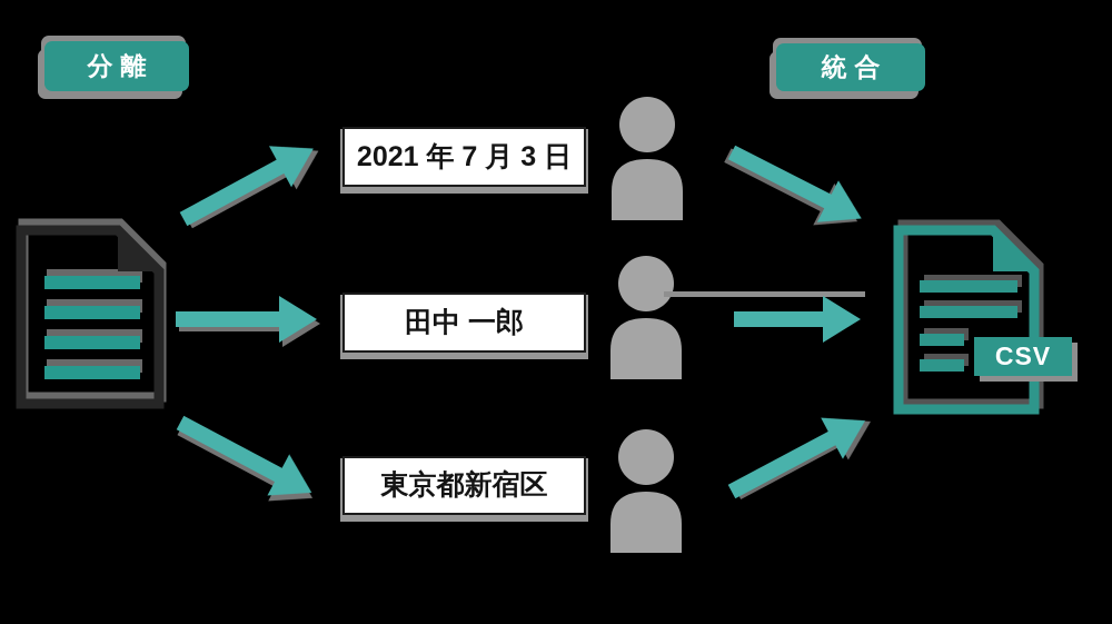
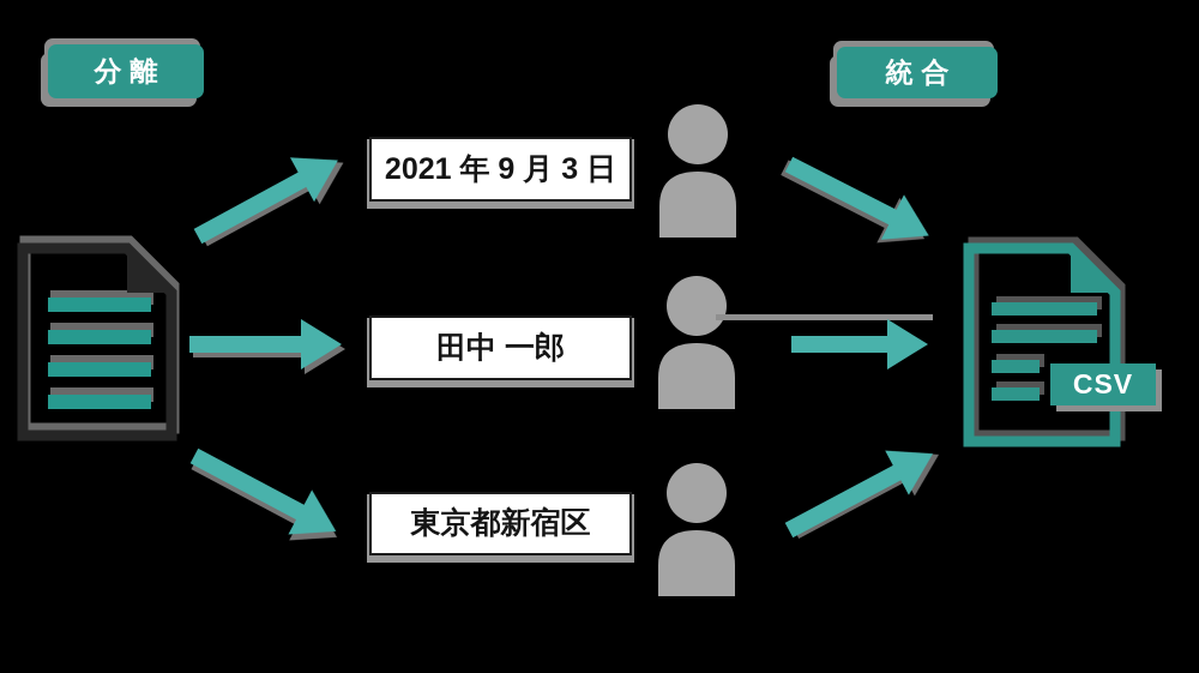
  分離
  統合
- 2021 年 7 月 3 日
+ 2021 年 9 月 3 日
  田中 一郎
  東京都新宿区
  CSV
